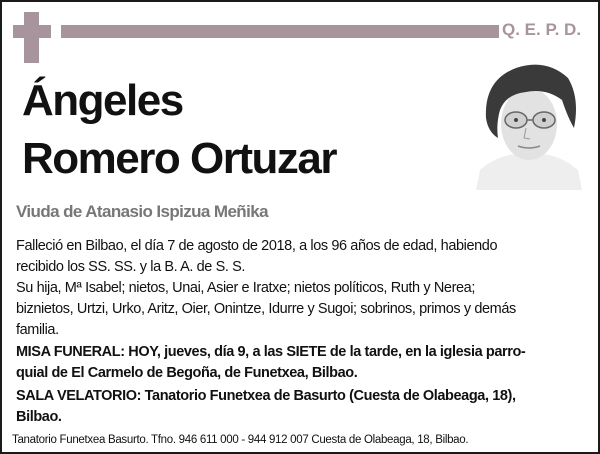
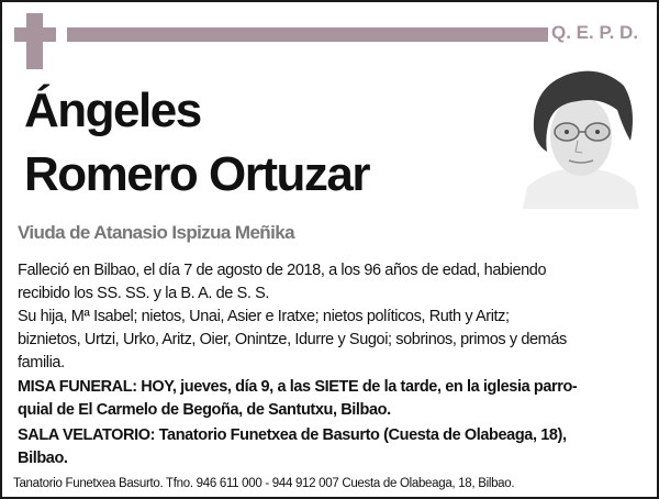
  Q. E. P. D.
  Ángeles
  Romero Ortuzar
  Viuda de Atanasio Ispizua Meñika
  Falleció en Bilbao, el día 7 de agosto de 2018, a los 96 años de edad, habiendo
  recibido los SS. SS. y la B. A. de S. S.
- Su hija, Mª Isabel; nietos, Unai, Asier e Iratxe; nietos políticos, Ruth y Nerea;
+ Su hija, Mª Isabel; nietos, Unai, Asier e Iratxe; nietos políticos, Ruth y Aritz;
  biznietos, Urtzi, Urko, Aritz, Oier, Onintze, Idurre y Sugoi; sobrinos, primos y demás
  familia.
  MISA FUNERAL: HOY, jueves, día 9, a las SIETE de la tarde, en la iglesia parro-
- quial de El Carmelo de Begoña, de Funetxea, Bilbao.
+ quial de El Carmelo de Begoña, de Santutxu, Bilbao.
  SALA VELATORIO: Tanatorio Funetxea de Basurto (Cuesta de Olabeaga, 18),
  Bilbao.
  Tanatorio Funetxea Basurto. Tfno. 946 611 000 - 944 912 007 Cuesta de Olabeaga, 18, Bilbao.
